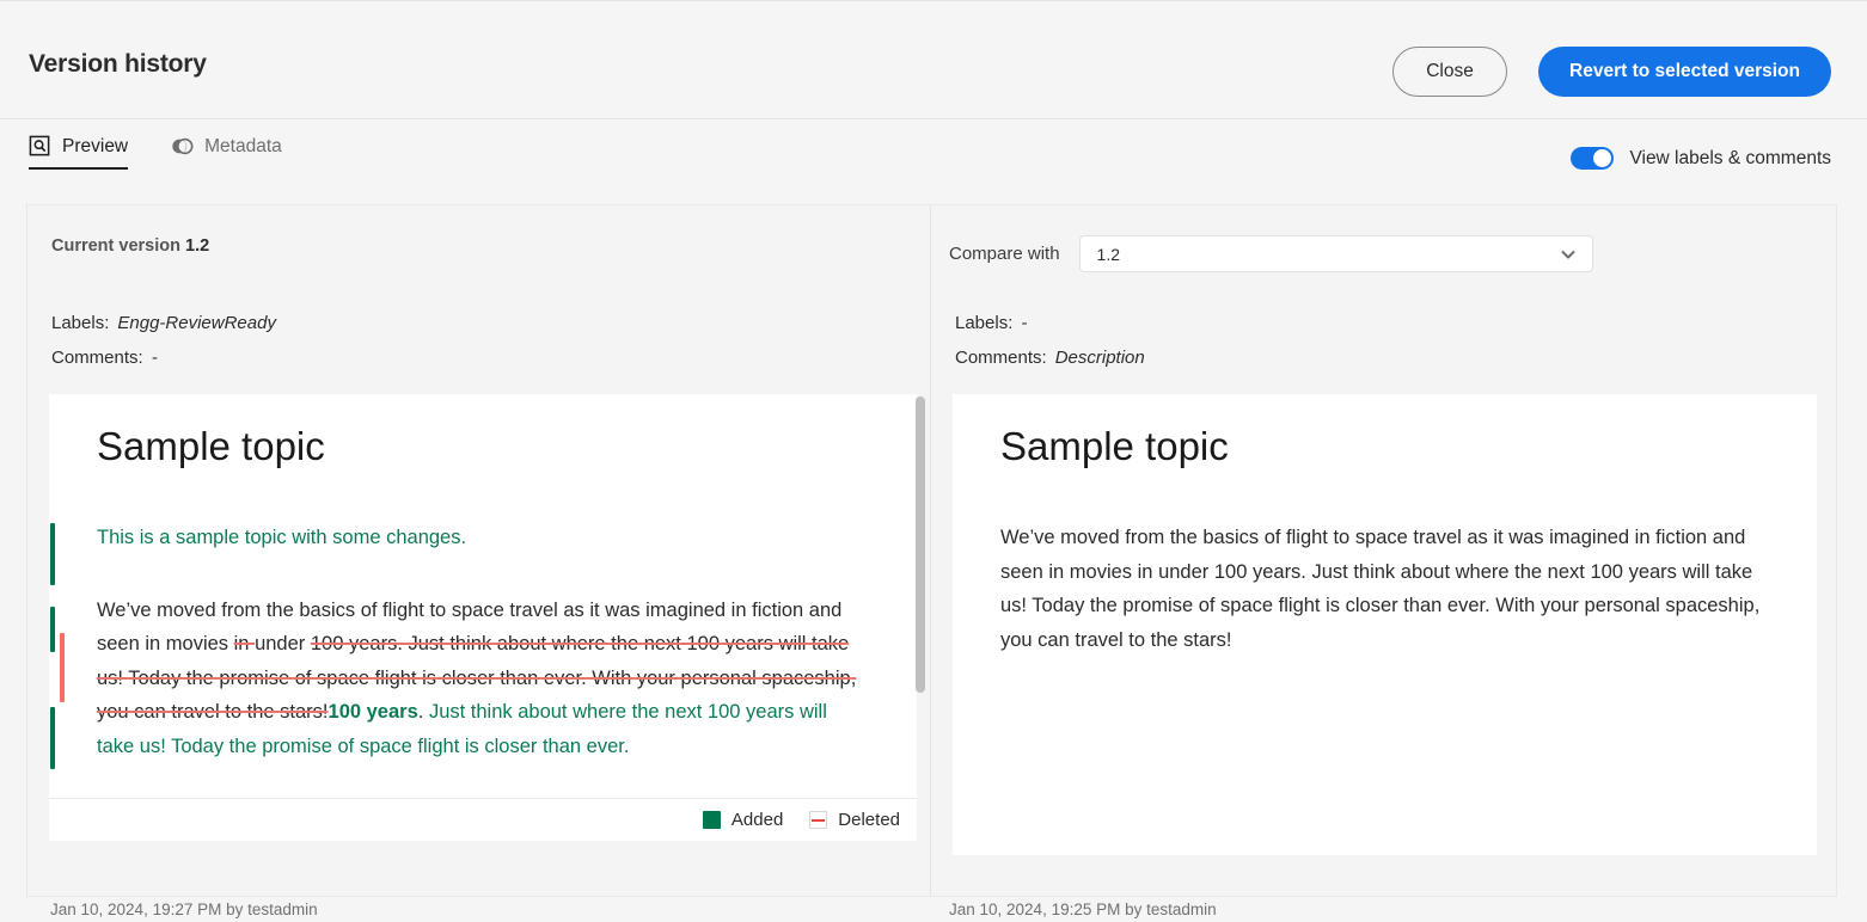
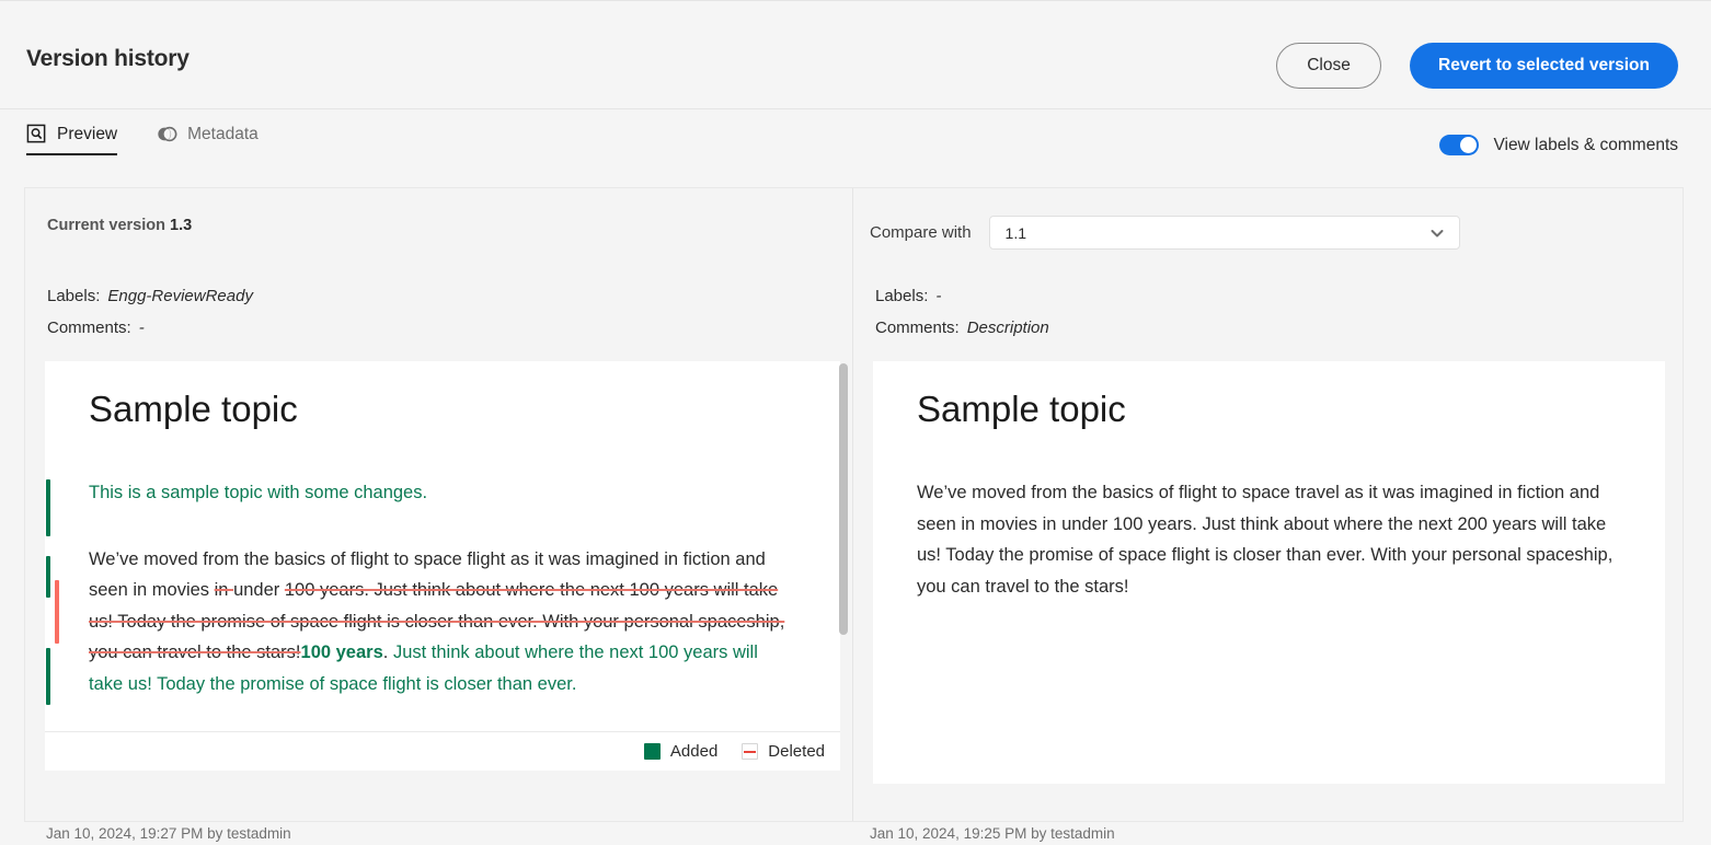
  Version history
  Close
  Revert to selected version
  Preview
  Metadata
  View labels & comments
- Current version 1.2
+ Current version 1.3
  Labels: Engg-ReviewReady
  Comments: -
  Sample topic
  This is a sample topic with some changes.
- We’ve moved from the basics of flight to space travel as it was imagined in fiction and seen in movies in under 100 years. Just think about where the next 100 years will take us! Today the promise of space flight is closer than ever. With your personal spaceship, you can travel to the stars!100 years. Just think about where the next 100 years will take us! Today the promise of space flight is closer than ever.
+ We’ve moved from the basics of flight to space flight as it was imagined in fiction and seen in movies in under 100 years. Just think about where the next 100 years will take us! Today the promise of space flight is closer than ever. With your personal spaceship, you can travel to the stars!100 years. Just think about where the next 100 years will take us! Today the promise of space flight is closer than ever.
  Added
  Deleted
  Compare with
- 1.2
+ 1.1
  Labels: -
  Comments: Description
  Sample topic
- We’ve moved from the basics of flight to space travel as it was imagined in fiction and seen in movies in under 100 years. Just think about where the next 100 years will take us! Today the promise of space flight is closer than ever. With your personal spaceship, you can travel to the stars!
+ We’ve moved from the basics of flight to space travel as it was imagined in fiction and seen in movies in under 100 years. Just think about where the next 200 years will take us! Today the promise of space flight is closer than ever. With your personal spaceship, you can travel to the stars!
  Jan 10, 2024, 19:27 PM by testadmin
  Jan 10, 2024, 19:25 PM by testadmin
